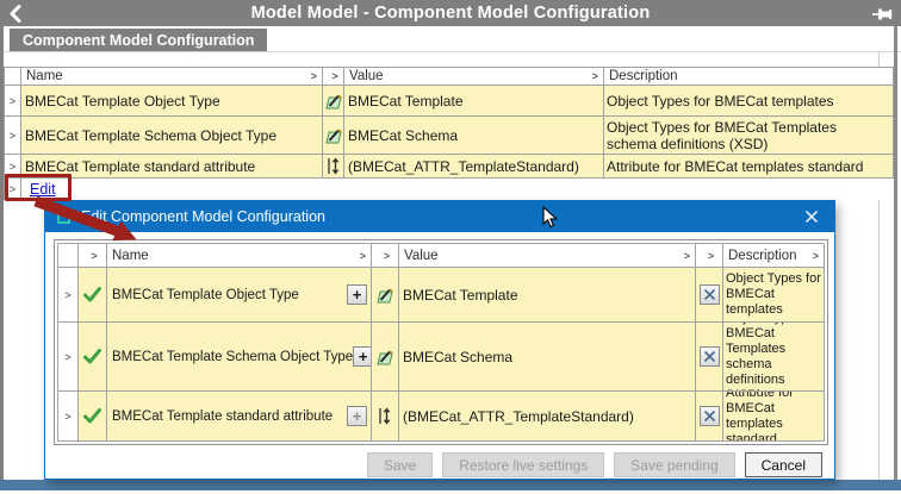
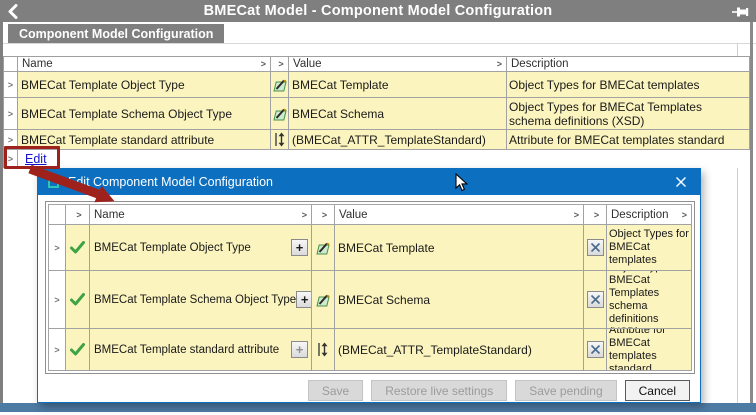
- Model Model - Component Model Configuration
+ BMECat Model - Component Model Configuration
  Component Model Configuration
  Name
  >
  >
  Value
  >
  Description
  >
  BMECat Template Object Type
  BMECat Template
  Object Types for BMECat templates
  >
  BMECat Template Schema Object Type
  BMECat Schema
  Object Types for BMECat Templates schema definitions (XSD)
  >
  BMECat Template standard attribute
  (BMECat_ATTR_TemplateStandard)
  Attribute for BMECat templates standard
  >
  Edit
  dit Component Model Configuration
  >
  Name
  >
  >
  Value
  >
  >
  Description
  >
  >
  BMECat Template Object Type
  +
  BMECat Template
  Object Types for BMECat templates
  >
  BMECat Template Schema Object Type
  +
  BMECat Schema
  >
  BMECat Template standard attribute
  +
  (BMECat_ATTR_TemplateStandard)
  Attribute for BMECat templates standard
  Save
  Restore live settings
  Save pending
  Cancel
